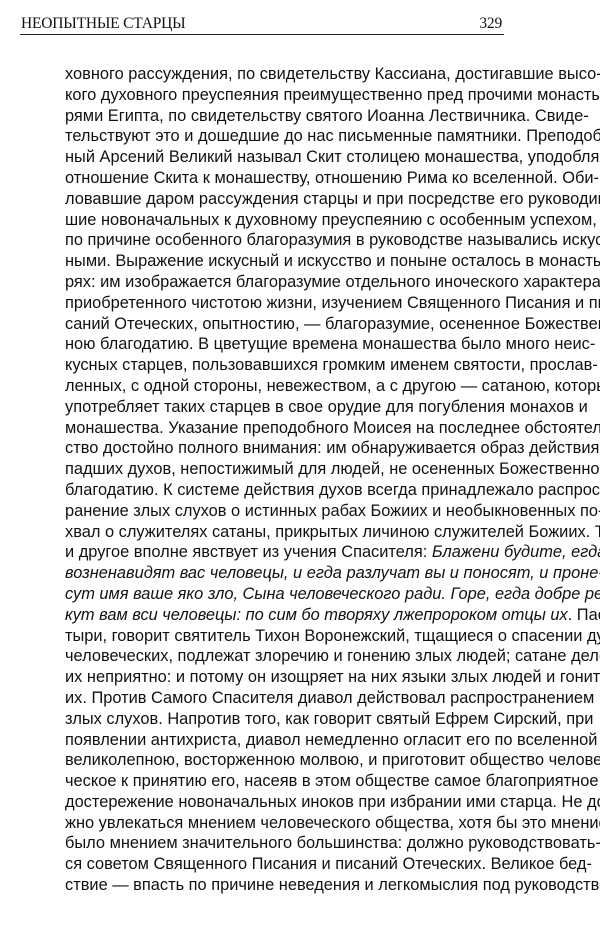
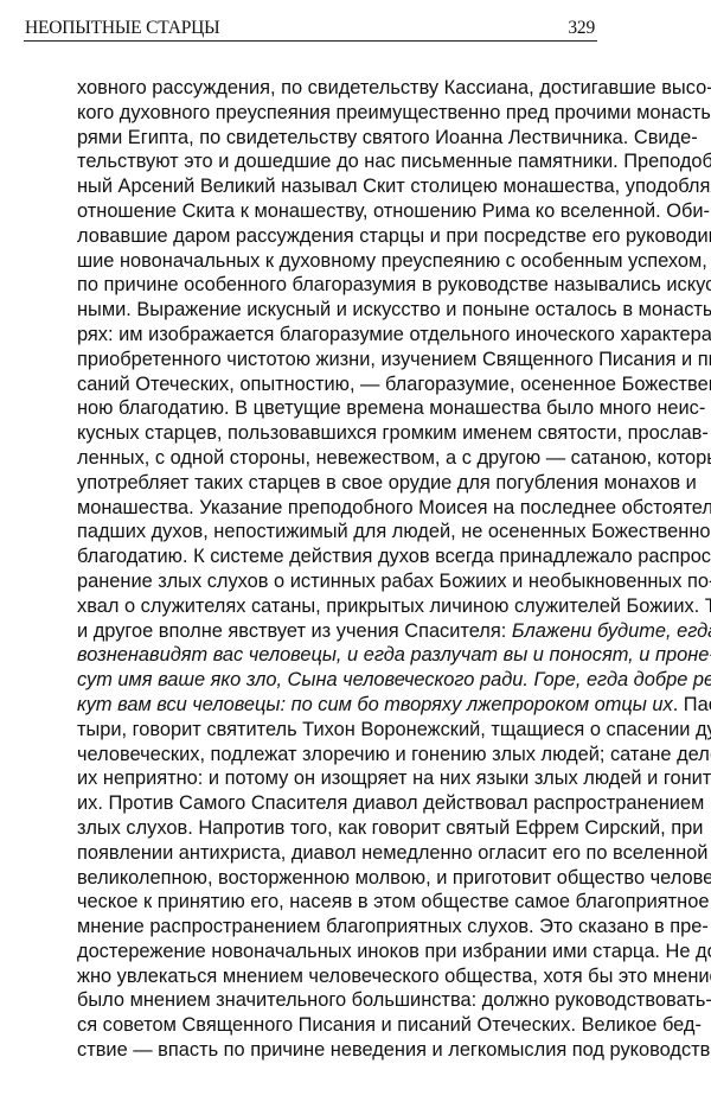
  НЕОПЫТНЫЕ СТАРЦЫ
  329
  ховного рассуждения, по свидетельству Кассиана, достигавшие высо-
  кого духовного преуспеяния преимущественно пред прочими монасты
  рями Египта, по свидетельству святого Иоанна Лествичника. Свиде-
  тельствуют это и дошедшие до нас письменные памятники. Преподоб
  ный Арсений Великий называл Скит столицею монашества, уподобля
  отношение Скита к монашеству, отношению Рима ко вселенной. Оби-
  ловавшие даром рассуждения старцы и при посредстве его руководи
  шие новоначальных к духовному преуспеянию с особенным успехом,
  по причине особенного благоразумия в руководстве назывались искус
  ными. Выражение искусный и искусство и поныне осталось в монасты
  рях: им изображается благоразумие отдельного иноческого характера
  приобретенного чистотою жизни, изучением Священного Писания и п
  саний Отеческих, опытностию, — благоразумие, осененное Божестве
  ною благодатию. В цветущие времена монашества было много неис-
  кусных старцев, пользовавшихся громким именем святости, прослав-
  ленных, с одной стороны, невежеством, а с другою — сатаною, котор
  употребляет таких старцев в свое орудие для погубления монахов и
  монашества. Указание преподобного Моисея на последнее обстоятел
- ство достойно полного внимания: им обнаруживается образ действия
  падших духов, непостижимый для людей, не осененных Божественно
  благодатию. К системе действия духов всегда принадлежало распрос
  ранение злых слухов о истинных рабах Божиих и необыкновенных по
  хвал о служителях сатаны, прикрытых личиною служителей Божиих. Т
  и другое вполне явствует из учения Спасителя: Блажени будите, егд
  возненавидят вас человецы, и егда разлучат вы и поносят, и проне
  сут имя ваше яко зло, Сына человеческого ради. Горе, егда добре ре
  кут вам вси человецы: по сим бо творяху лжепророком отцы их. Па
  тыри, говорит святитель Тихон Воронежский, тщащиеся о спасении д
  человеческих, подлежат злоречию и гонению злых людей; сатане дел
  их неприятно: и потому он изощряет на них языки злых людей и гонит
  их. Против Самого Спасителя диавол действовал распространением
  злых слухов. Напротив того, как говорит святый Ефрем Сирский, при
  появлении антихриста, диавол немедленно огласит его по вселенной
  великолепною, восторженною молвою, и приготовит общество челове
  ческое к принятию его, насеяв в этом обществе самое благоприятное
+ мнение распространением благоприятных слухов. Это сказано в пре-
  достережение новоначальных иноков при избрании ими старца. Не д
  жно увлекаться мнением человеческого общества, хотя бы это мнени
  было мнением значительного большинства: должно руководствовать-
  ся советом Священного Писания и писаний Отеческих. Великое бед-
  ствие — впасть по причине неведения и легкомыслия под руководств
